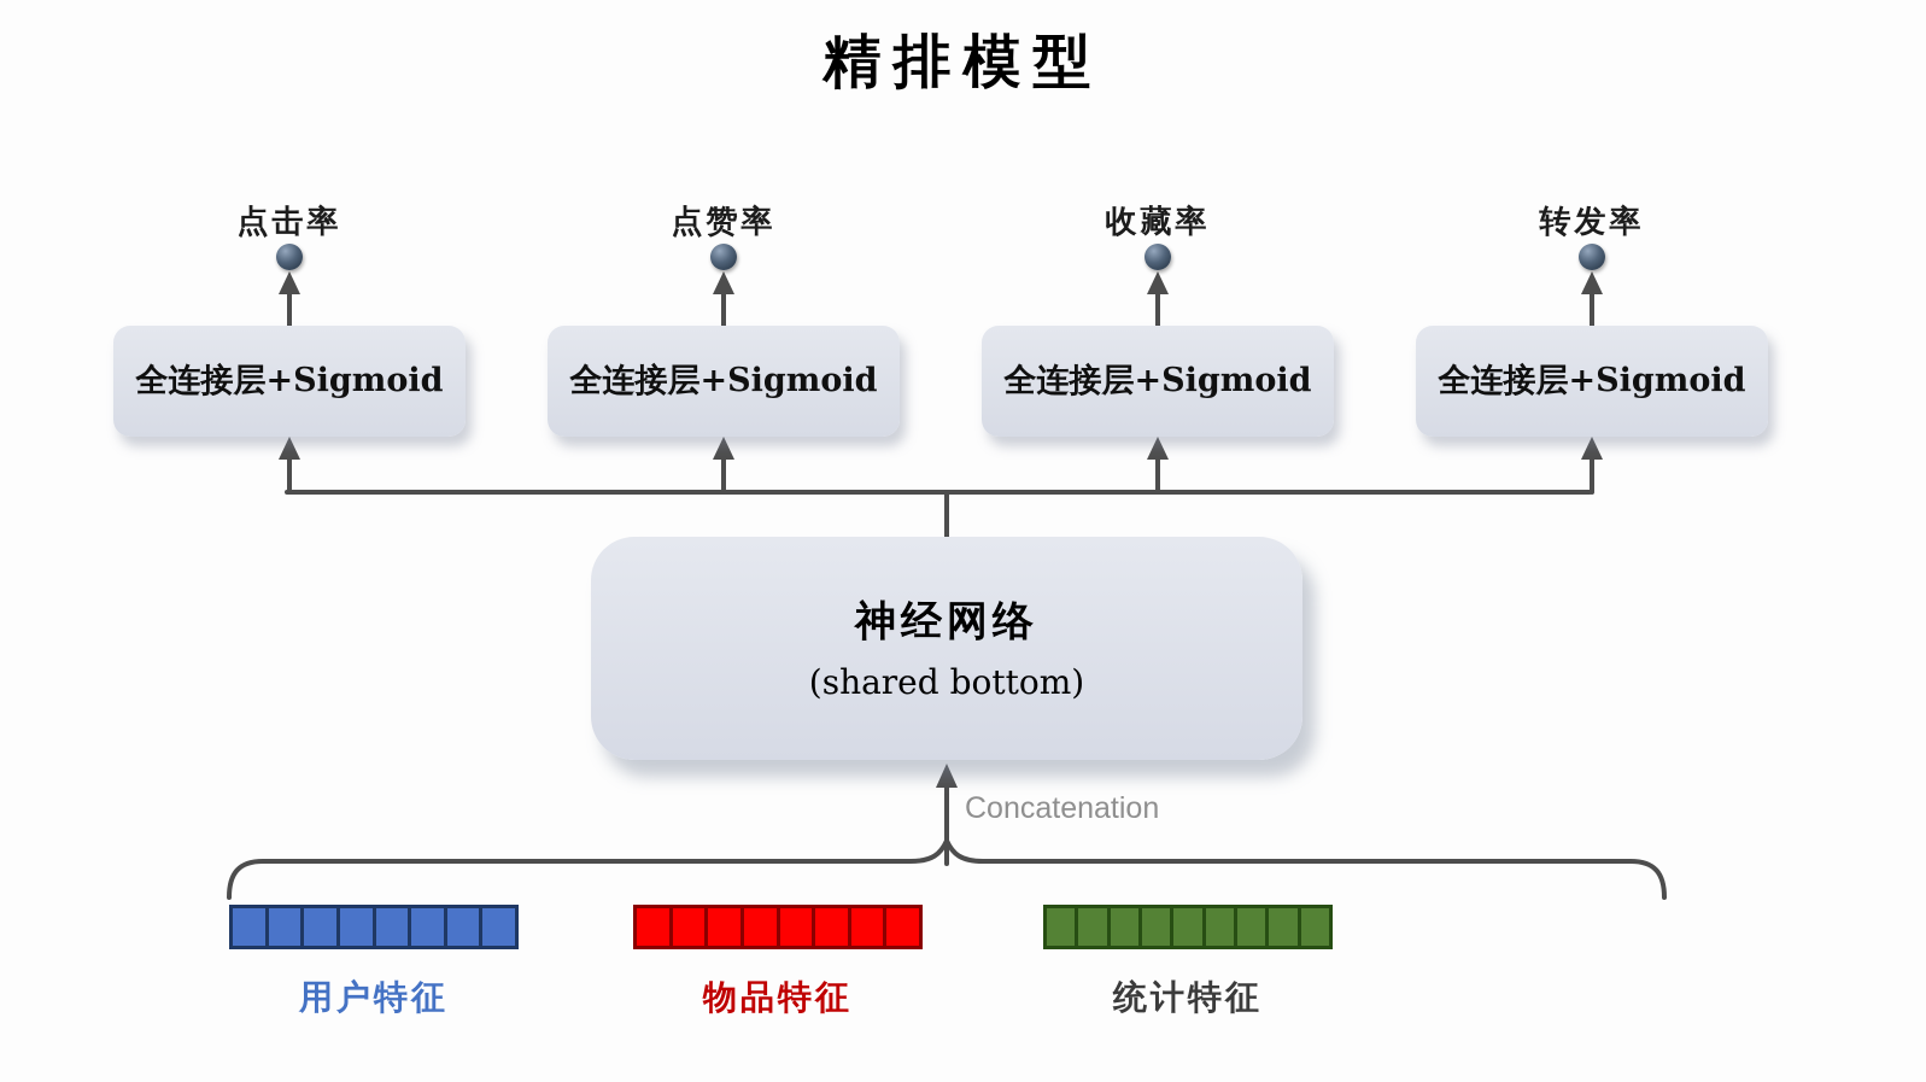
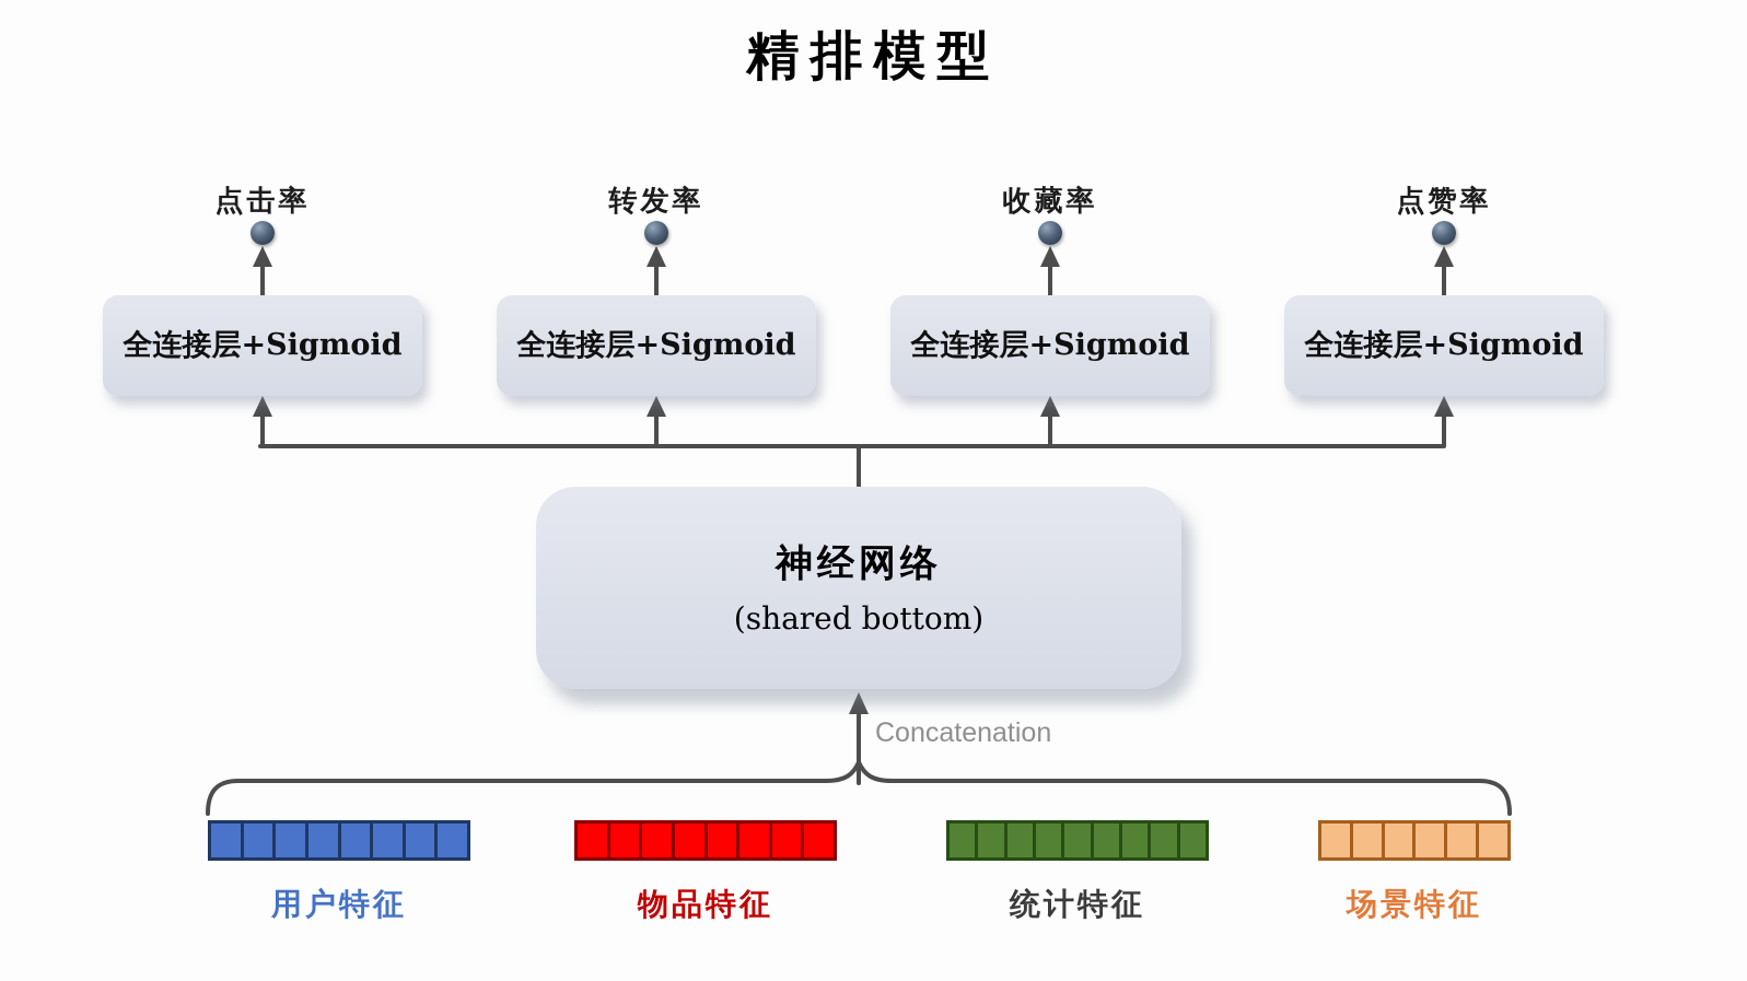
  精排模型
  点击率
- 点赞率
+ 转发率
  收藏率
- 转发率
+ 点赞率
  全连接层+Sigmoid
  全连接层+Sigmoid
  全连接层+Sigmoid
  全连接层+Sigmoid
  神经网络
  (shared bottom)
  Concatenation
  用户特征
  物品特征
  统计特征
+ 场景特征
